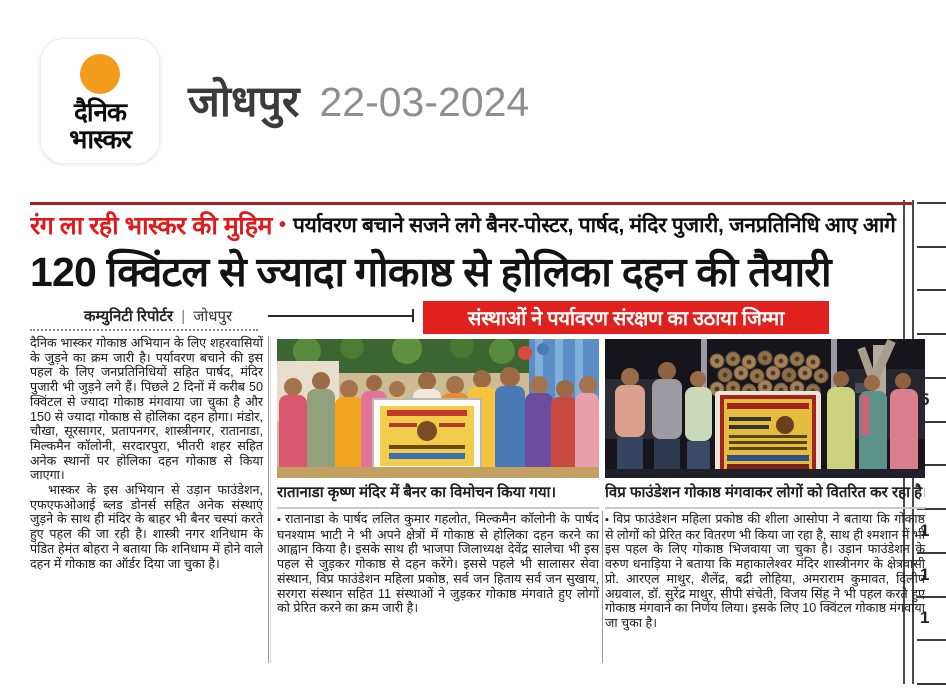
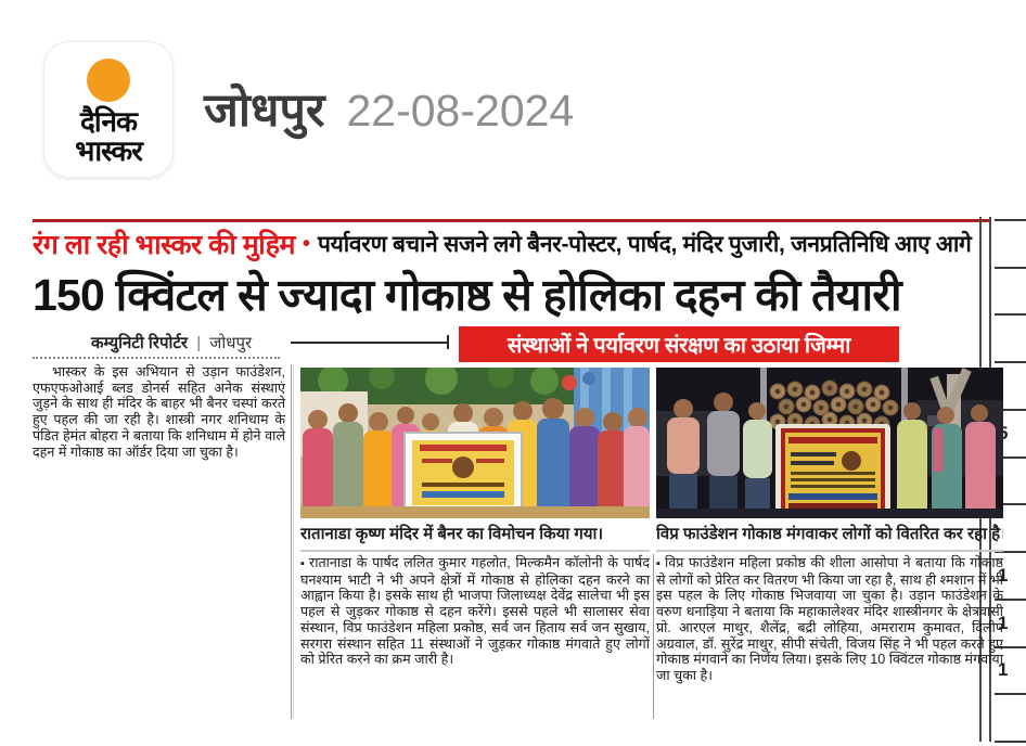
  दैनिक
  भास्कर
  जोधपुर
- 22-03-2024
+ 22-08-2024
  रंग ला रही भास्कर की मुहिम
  •
  पर्यावरण बचाने सजने लगे बैनर-पोस्टर, पार्षद, मंदिर पुजारी, जनप्रतिनिधि आए आगे
- 120 क्विंटल से ज्यादा गोकाष्ठ से होलिका दहन की तैयारी
+ 150 क्विंटल से ज्यादा गोकाष्ठ से होलिका दहन की तैयारी
  कम्युनिटी रिपोर्टर | जोधपुर
  संस्थाओं ने पर्यावरण संरक्षण का उठाया जिम्मा
  1
  1
  1
- दैनिक भास्कर गोकाष्ठ अभियान के लिए शहरवासियों के जुड़ने का क्रम जारी है। पर्यावरण बचाने की इस पहल के लिए जनप्रतिनिधियों सहित पार्षद, मंदिर पुजारी भी जुड़ने लगे हैं। पिछले 2 दिनों में करीब 50 क्विंटल से ज्यादा गोकाष्ठ मंगवाया जा चुका है और 150 से ज्यादा गोकाष्ठ से होलिका दहन होगा। मंडोर, चौखा, सूरसागर, प्रतापनगर, शास्त्रीनगर, रातानाडा, मिल्कमैन कॉलोनी, सरदारपुरा, भीतरी शहर सहित अनेक स्थानों पर होलिका दहन गोकाष्ठ से किया जाएगा।
  भास्कर के इस अभियान से उड़ान फाउंडेशन, एफएफओआई ब्लड डोनर्स सहित अनेक संस्थाएं जुड़ने के साथ ही मंदिर के बाहर भी बैनर चस्पां करते हुए पहल की जा रही है। शास्त्री नगर शनिधाम के पंडित हेमंत बोहरा ने बताया कि शनिधाम में होने वाले दहन में गोकाष्ठ का ऑर्डर दिया जा चुका है।
  रातानाडा कृष्ण मंदिर में बैनर का विमोचन किया गया।
  ▪ रातानाडा के पार्षद ललित कुमार गहलोत, मिल्कमैन कॉलोनी के पार्षद घनश्याम भाटी ने भी अपने क्षेत्रों में गोकाष्ठ से होलिका दहन करने का आह्वान किया है। इसके साथ ही भाजपा जिलाध्यक्ष देवेंद्र सालेचा भी इस पहल से जुड़कर गोकाष्ठ से दहन करेंगे। इससे पहले भी सालासर सेवा संस्थान, विप्र फाउंडेशन महिला प्रकोष्ठ, सर्व जन हिताय सर्व जन सुखाय, सरगरा संस्थान सहित 11 संस्थाओं ने जुड़कर गोकाष्ठ मंगवाते हुए लोगों को प्रेरित करने का क्रम जारी है।
  विप्र फाउंडेशन गोकाष्ठ मंगवाकर लोगों को वितरित कर रहा है।
  ▪ विप्र फाउंडेशन महिला प्रकोष्ठ की शीला आसोपा ने बताया कि गोकाष्ठ से लोगों को प्रेरित कर वितरण भी किया जा रहा है, साथ ही श्मशान में भी इस पहल के लिए गोकाष्ठ भिजवाया जा चुका है। उड़ान फाउंडेशन के वरुण धनाड़िया ने बताया कि महाकालेश्वर मंदिर शास्त्रीनगर के क्षेत्रवासी प्रो. आरएल माथुर, शैलेंद्र, बद्री लोहिया, अमराराम कुमावत, दिलीप अग्रवाल, डॉ. सुरेंद्र माथुर, सीपी संचेती, विजय सिंह ने भी पहल करते हुए गोकाष्ठ मंगवाने का निर्णय लिया। इसके लिए 10 क्विंटल गोकाष्ठ मंगवाया जा चुका है।
